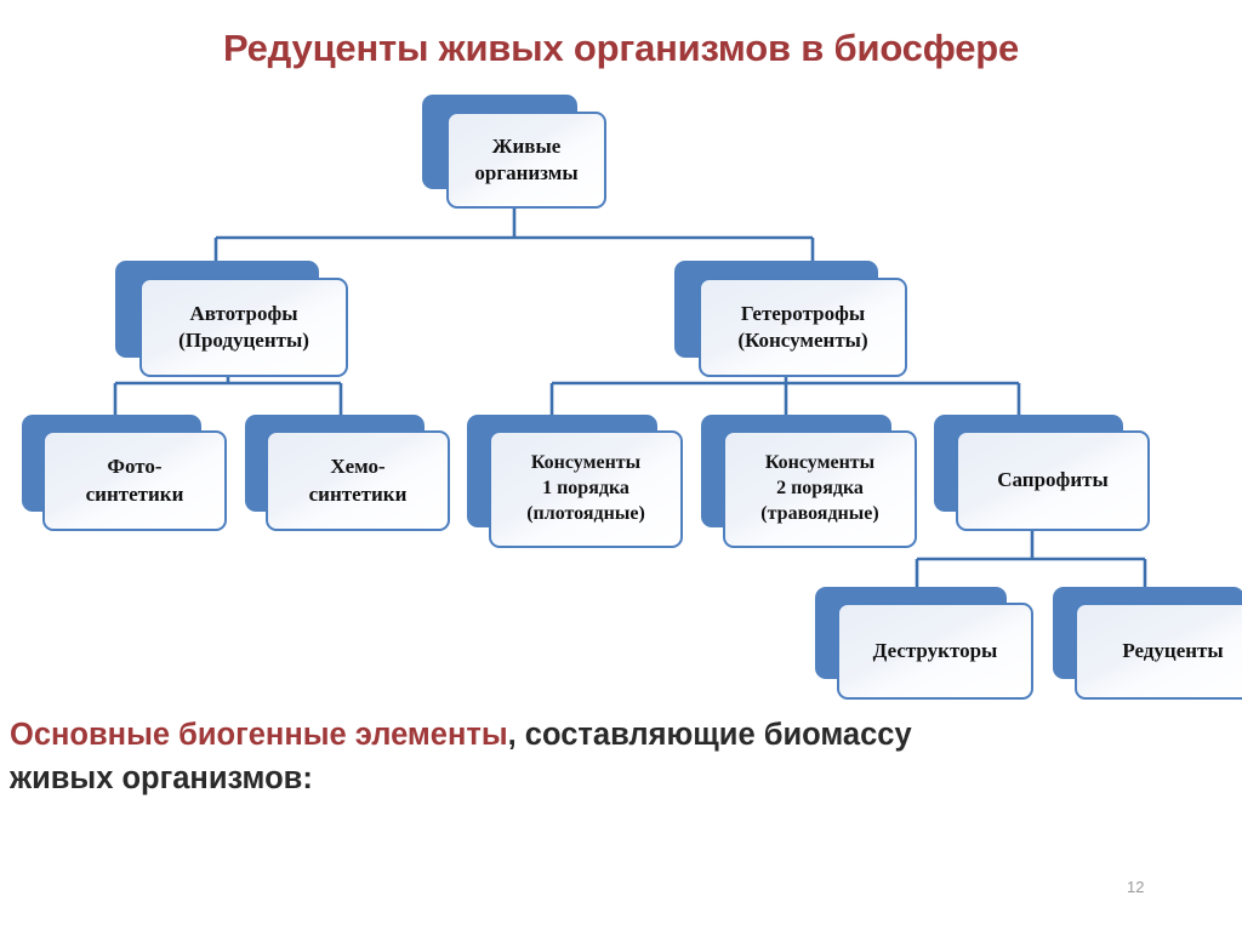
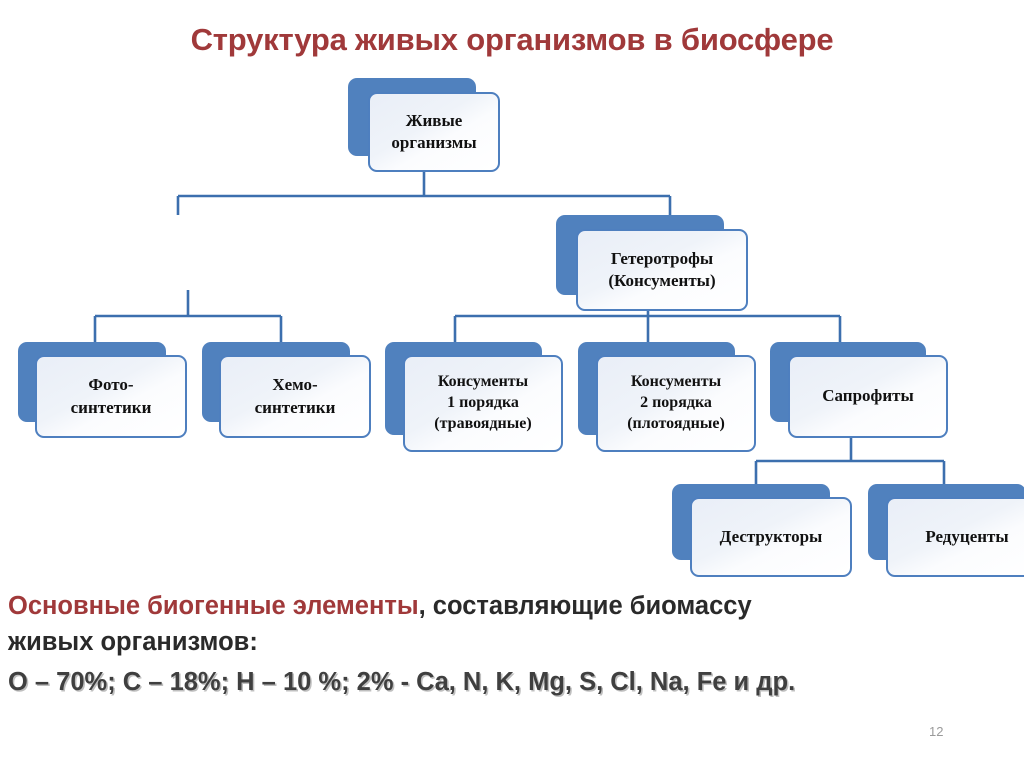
- Редуценты живых организмов в биосфере
+ Структура живых организмов в биосфере
  Живые
  организмы
- Автотрофы
- (Продуценты)
  Гетеротрофы
  (Консументы)
  Фото-
  синтетики
  Хемо-
  синтетики
  Консументы
  1 порядка
- (плотоядные)
+ (травоядные)
  Консументы
  2 порядка
- (травоядные)
+ (плотоядные)
  Сапрофиты
  Деструкторы
  Редуценты
  Основные биогенные элементы, составляющие биомассу
  живых организмов:
+ O – 70%; C – 18%; H – 10 %; 2% - Ca, N, K, Mg, S, Cl, Na, Fe и др.
  12
